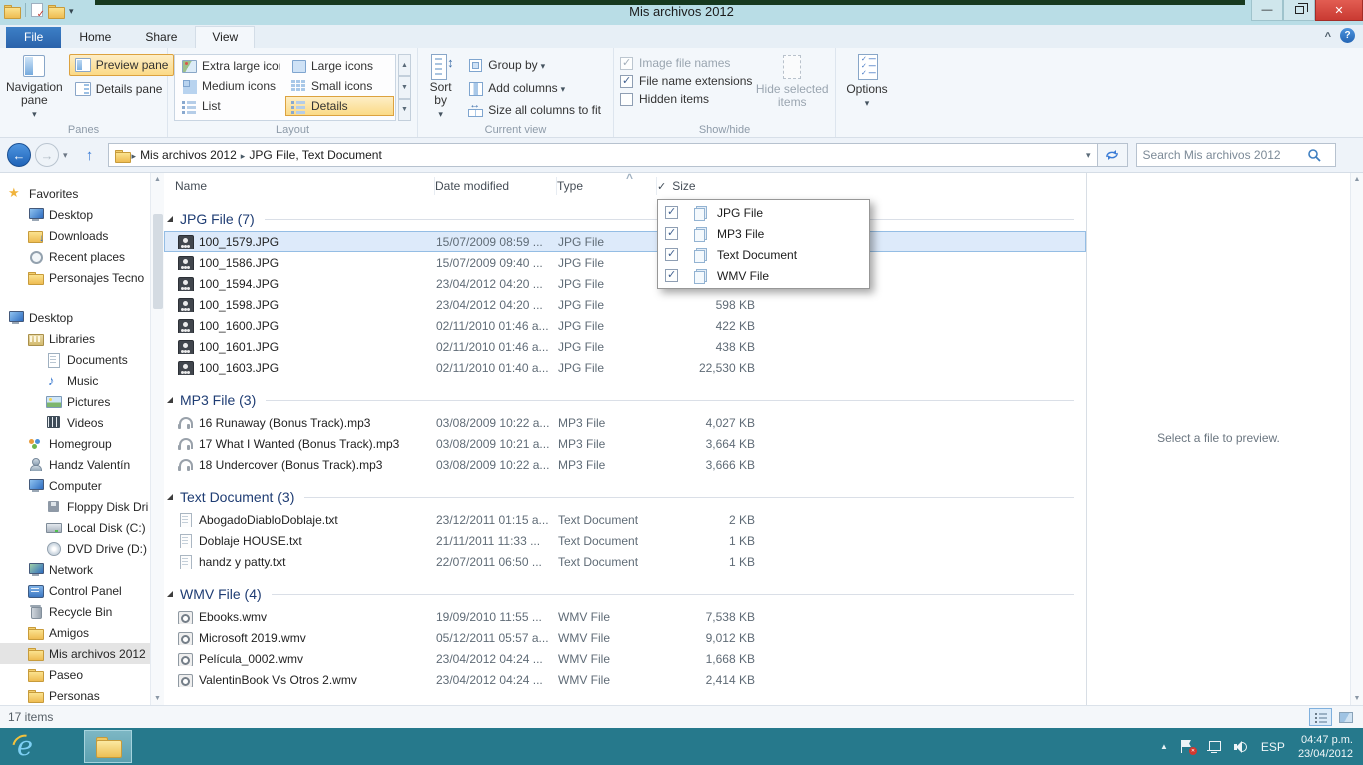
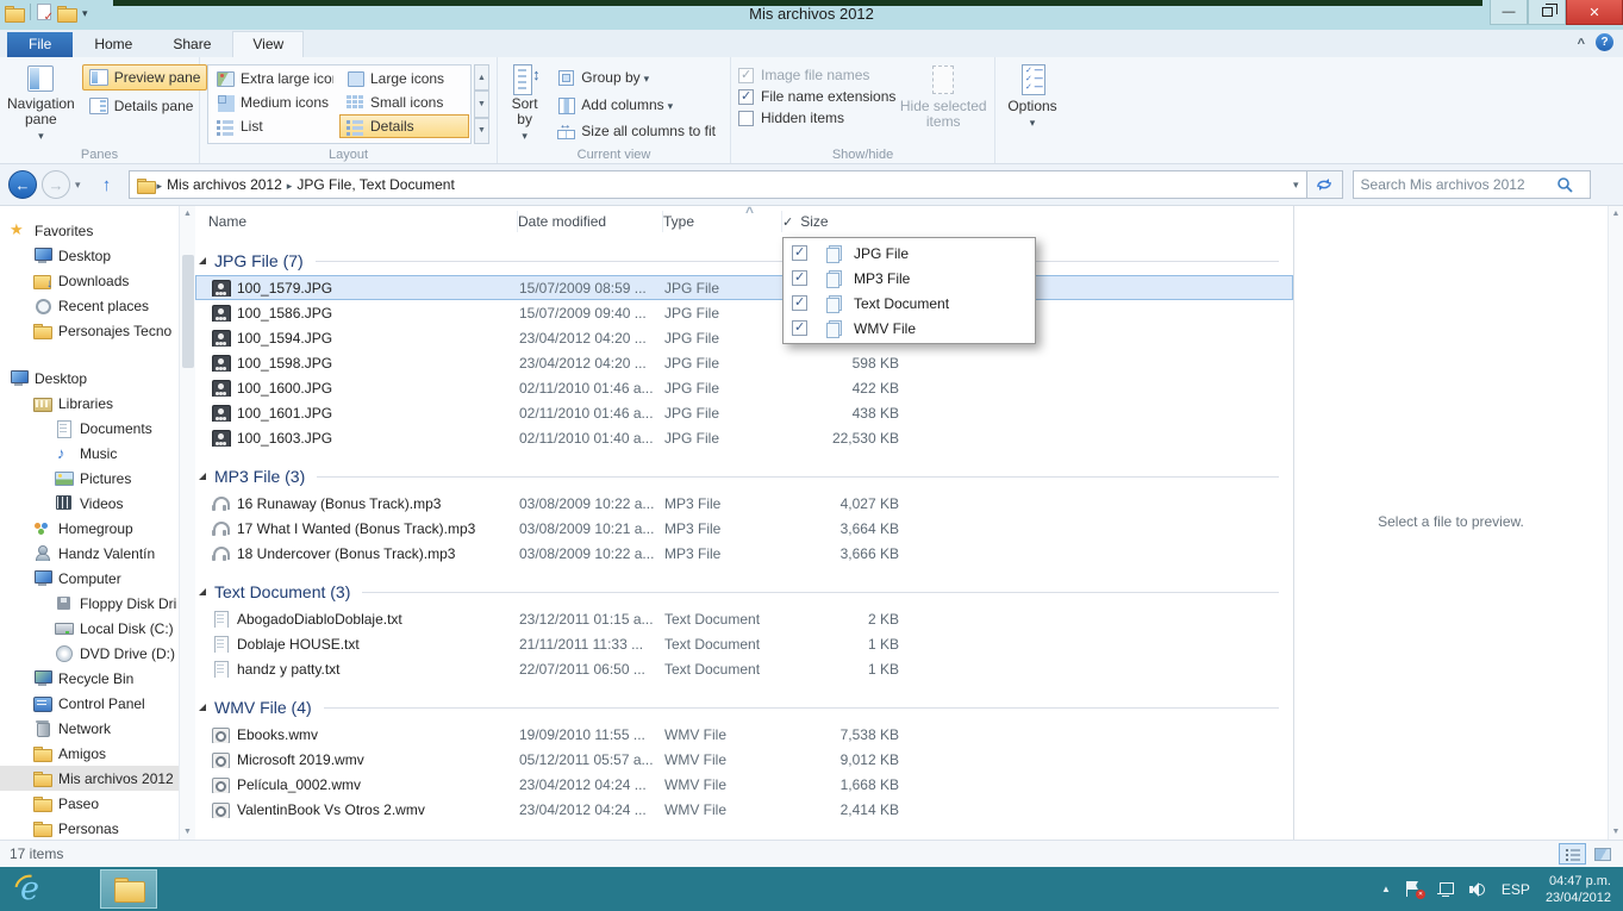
  Mis archivos 2012
  —
  ✕
  File
  Home
  Share
  View
  ?
  Navigation pane
  Preview pane
  Details pane
  Panes
  Extra large ico
  Medium icons
  List
  Large icons
  Small icons
  Details
  Layout
  ↕
  Sort by
  Group by
  Add columns
  Size all columns to fit
  Current view
  Image file names
  File name extensions
  Hidden items
  Hide selected items
  Show/hide
  Options
  ←
  →
  ▾
  ↑
  Mis archivos 2012
  JPG File, Text Document
  ▾
  Search Mis archivos 2012
  Favorites
  Desktop
  Downloads
  Recent places
  Personajes Tecno
  Desktop
  Libraries
  Documents
  Music
  Pictures
  Videos
  Homegroup
  Handz Valentín
  Computer
  Floppy Disk Dri
  Local Disk (C:)
  DVD Drive (D:)
- Network
+ Recycle Bin
  Control Panel
- Recycle Bin
+ Network
  Amigos
  Mis archivos 2012
  Paseo
  Personas
  Name
  Date modified
  Type
  ✓
  Size
  ^
  JPG File (7)
  100_1579.JPG
  15/07/2009 08:59 ...
  JPG File
  100_1586.JPG
  15/07/2009 09:40 ...
  JPG File
  100_1594.JPG
  23/04/2012 04:20 ...
  JPG File
  100_1598.JPG
  23/04/2012 04:20 ...
  JPG File
  598 KB
  100_1600.JPG
  02/11/2010 01:46 a...
  JPG File
  422 KB
  100_1601.JPG
  02/11/2010 01:46 a...
  JPG File
  438 KB
  100_1603.JPG
  02/11/2010 01:40 a...
  JPG File
  22,530 KB
  MP3 File (3)
  16 Runaway (Bonus Track).mp3
  03/08/2009 10:22 a...
  MP3 File
  4,027 KB
  17 What I Wanted (Bonus Track).mp3
  03/08/2009 10:21 a...
  MP3 File
  3,664 KB
  18 Undercover (Bonus Track).mp3
  03/08/2009 10:22 a...
  MP3 File
  3,666 KB
  Text Document (3)
  AbogadoDiabloDoblaje.txt
  23/12/2011 01:15 a...
  Text Document
  2 KB
  Doblaje HOUSE.txt
  21/11/2011 11:33 ...
  Text Document
  1 KB
  handz y patty.txt
  22/07/2011 06:50 ...
  Text Document
  1 KB
  WMV File (4)
  Ebooks.wmv
  19/09/2010 11:55 ...
  WMV File
  7,538 KB
  Microsoft 2019.wmv
  05/12/2011 05:57 a...
  WMV File
  9,012 KB
  Película_0002.wmv
  23/04/2012 04:24 ...
  WMV File
  1,668 KB
  ValentinBook Vs Otros 2.wmv
  23/04/2012 04:24 ...
  WMV File
  2,414 KB
  Select a file to preview.
  JPG File
  MP3 File
  Text Document
  WMV File
  17 items
  e
  ▲
  ESP
  04:47 p.m.
  23/04/2012
